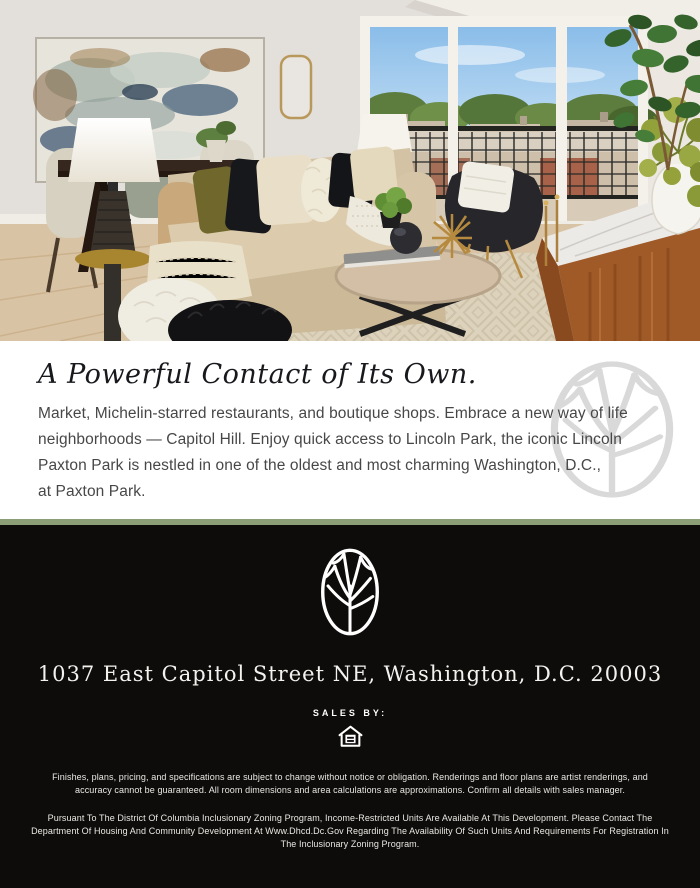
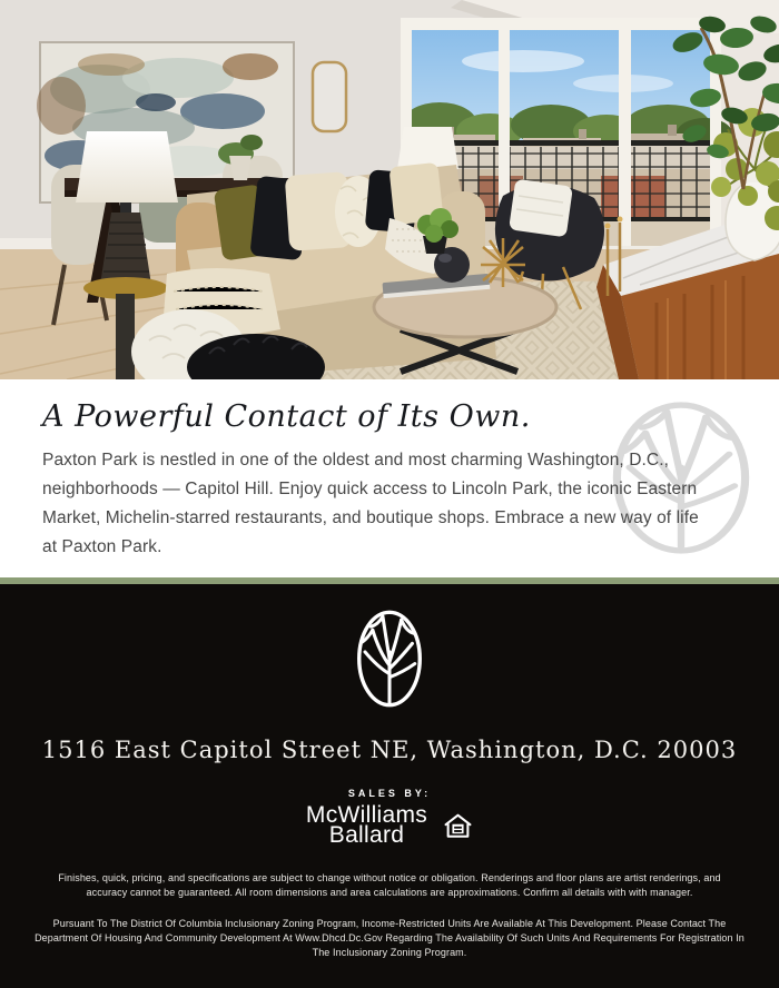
  A Powerful Contact of Its Own.
- Market, Michelin-starred restaurants, and boutique shops. Embrace a new way of life
+ Paxton Park is nestled in one of the oldest and most charming Washington, D.C.,
- neighborhoods — Capitol Hill. Enjoy quick access to Lincoln Park, the iconic Lincoln
+ neighborhoods — Capitol Hill. Enjoy quick access to Lincoln Park, the iconic Eastern
- Paxton Park is nestled in one of the oldest and most charming Washington, D.C.,
+ Market, Michelin-starred restaurants, and boutique shops. Embrace a new way of life
  at Paxton Park.
- 1037 East Capitol Street NE, Washington, D.C. 20003
+ 1516 East Capitol Street NE, Washington, D.C. 20003
  SALES BY:
+ McWilliams
+ Ballard
- Finishes, plans, pricing, and specifications are subject to change without notice or obligation. Renderings and floor plans are artist renderings, and
+ Finishes, quick, pricing, and specifications are subject to change without notice or obligation. Renderings and floor plans are artist renderings, and
- accuracy cannot be guaranteed. All room dimensions and area calculations are approximations. Confirm all details with sales manager.
+ accuracy cannot be guaranteed. All room dimensions and area calculations are approximations. Confirm all details with with manager.
  Pursuant To The District Of Columbia Inclusionary Zoning Program, Income-Restricted Units Are Available At This Development. Please Contact The
  Department Of Housing And Community Development At Www.Dhcd.Dc.Gov Regarding The Availability Of Such Units And Requirements For Registration In
  The Inclusionary Zoning Program.
